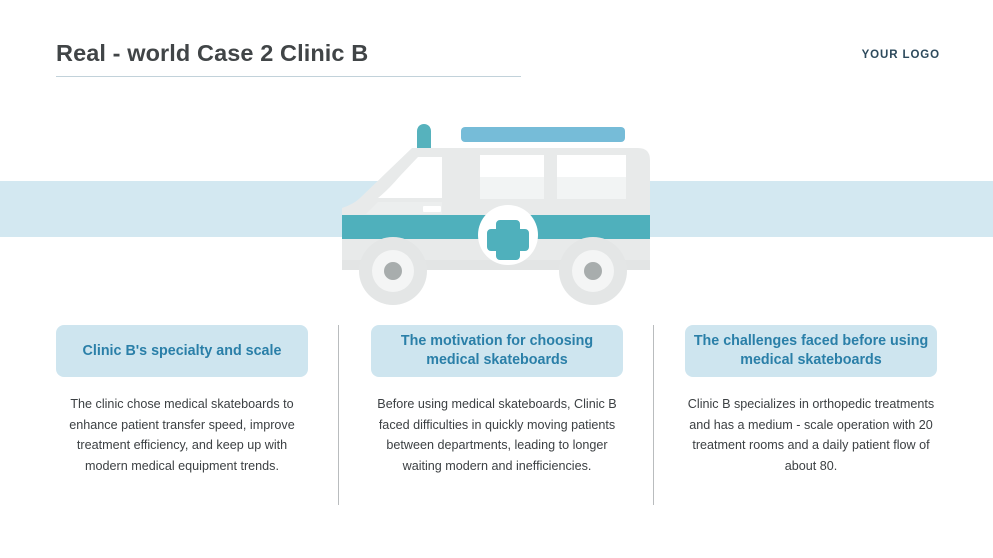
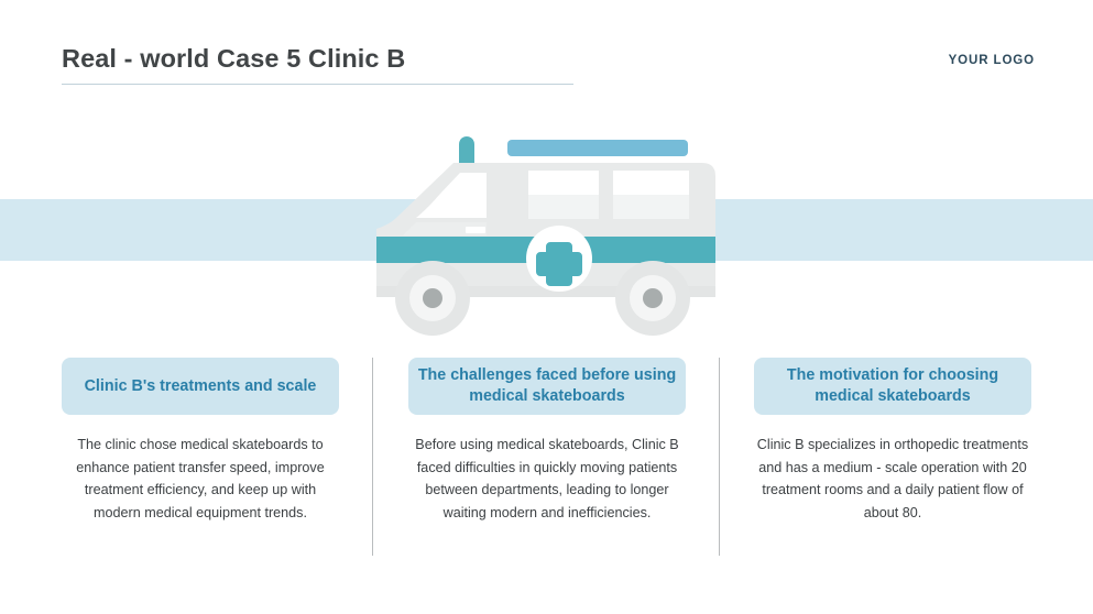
- Real - world Case 2 Clinic B
+ Real - world Case 5 Clinic B
  YOUR LOGO
- Clinic B's specialty and scale
+ Clinic B's treatments and scale
  The clinic chose medical skateboards to enhance patient transfer speed, improve treatment efficiency, and keep up with modern medical equipment trends.
- The motivation for choosing medical skateboards
+ The challenges faced before using medical skateboards
  Before using medical skateboards, Clinic B faced difficulties in quickly moving patients between departments, leading to longer waiting modern and inefficiencies.
- The challenges faced before using medical skateboards
+ The motivation for choosing medical skateboards
  Clinic B specializes in orthopedic treatments and has a medium - scale operation with 20 treatment rooms and a daily patient flow of about 80.
